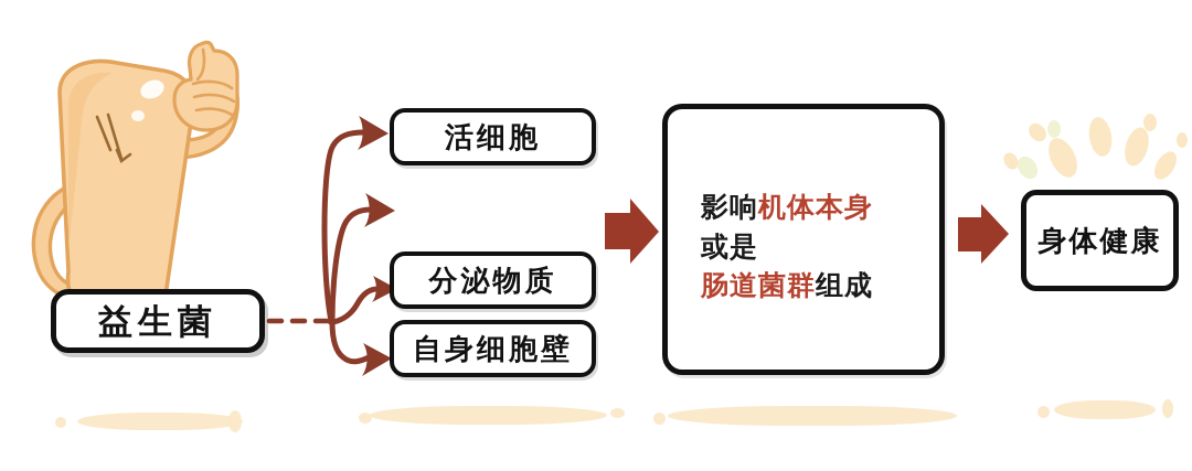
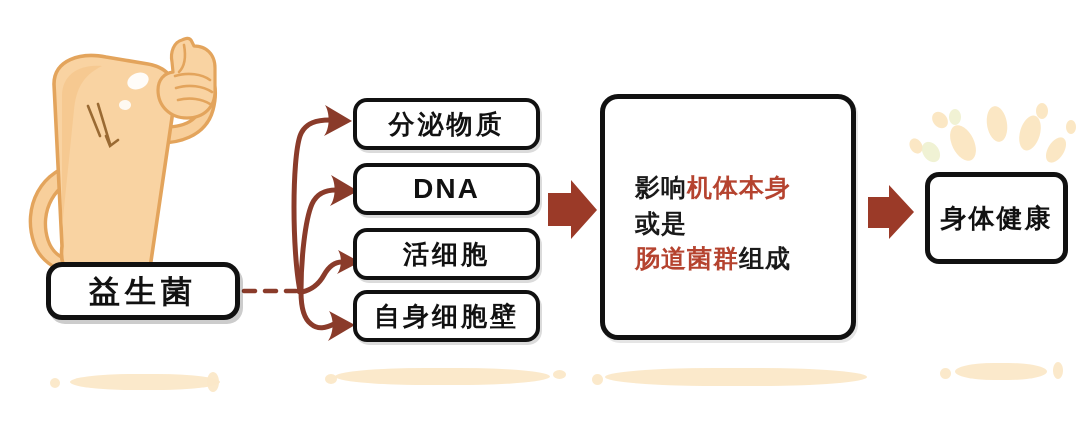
  益生菌
- 活细胞
+ 分泌物质
+ DNA
- 分泌物质
+ 活细胞
  自身细胞壁
  影响机体本身
  或是
  肠道菌群组成
  身体健康
